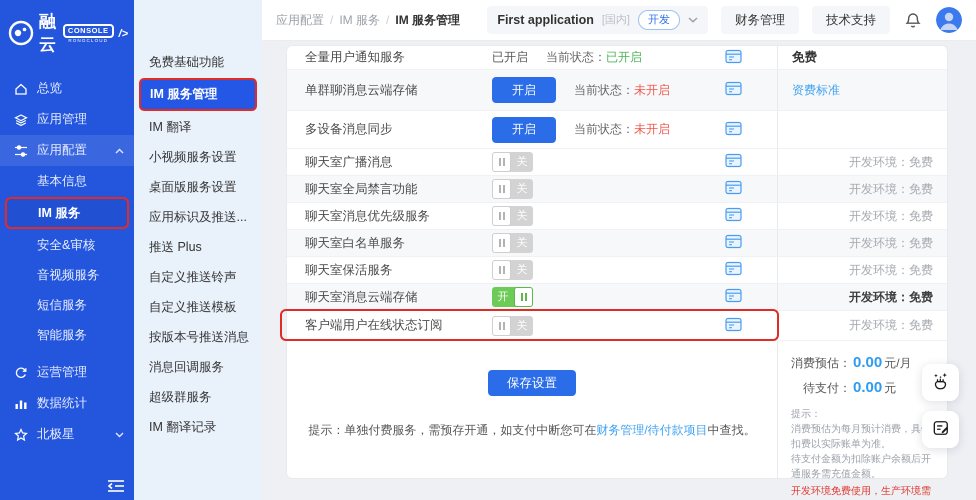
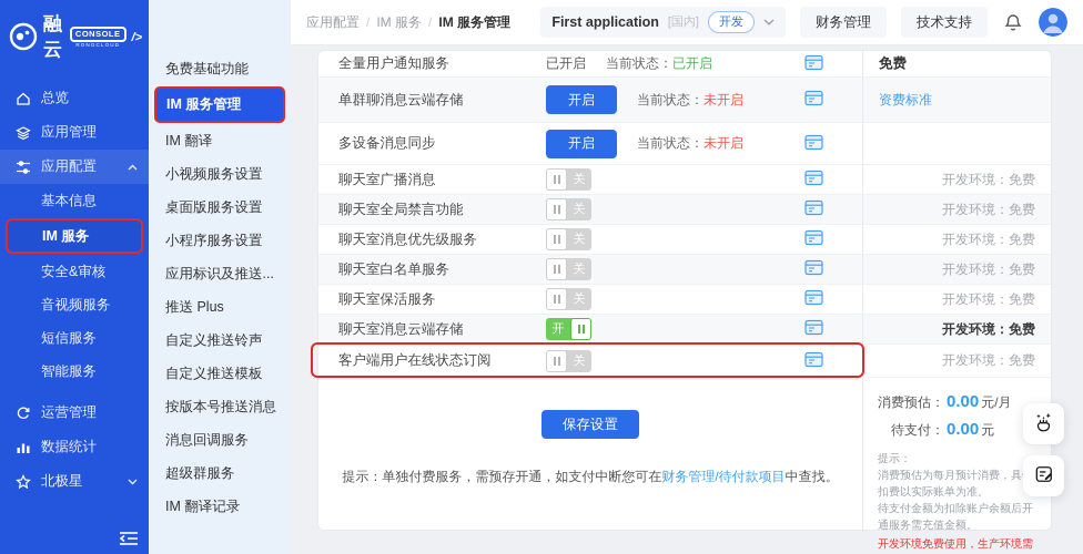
  融云
  CONSOLE
  />
  总览
  应用管理
  应用配置
  基本信息
  IM 服务
  安全&审核
  音视频服务
  短信服务
  智能服务
  运营管理
  数据统计
  北极星
  免费基础功能
  IM 服务管理
  IM 翻译
  小视频服务设置
  桌面版服务设置
+ 小程序服务设置
  应用标识及推送...
  推送 Plus
  自定义推送铃声
  自定义推送模板
  按版本号推送消息
  消息回调服务
  超级群服务
  IM 翻译记录
  应用配置
  /
  IM 服务
  /
  IM 服务管理
  First application
  [国内]
  开发
  财务管理
  技术支持
  全量用户通知服务
  已开启
  当前状态：已开启
  免费
  单群聊消息云端存储
  开启
  当前状态：未开启
  资费标准
  多设备消息同步
  开启
  当前状态：未开启
  聊天室广播消息
  关
  开发环境：免费
  聊天室全局禁言功能
  关
  开发环境：免费
  聊天室消息优先级服务
  关
  开发环境：免费
  聊天室白名单服务
  关
  开发环境：免费
  聊天室保活服务
  关
  开发环境：免费
  聊天室消息云端存储
  开
  开发环境：免费
  客户端用户在线状态订阅
  关
  开发环境：免费
  保存设置
  提示：单独付费服务，需预存开通，如支付中断您可在财务管理/待付款项目中查找。
  消费预估： 0.00 元/月
  待支付： 0.00 元
  提示：
  消费预估为每月预计消费，具扣费以实际账单为准。
  待支付金额为扣除账户余额后开通服务需充值金额。
